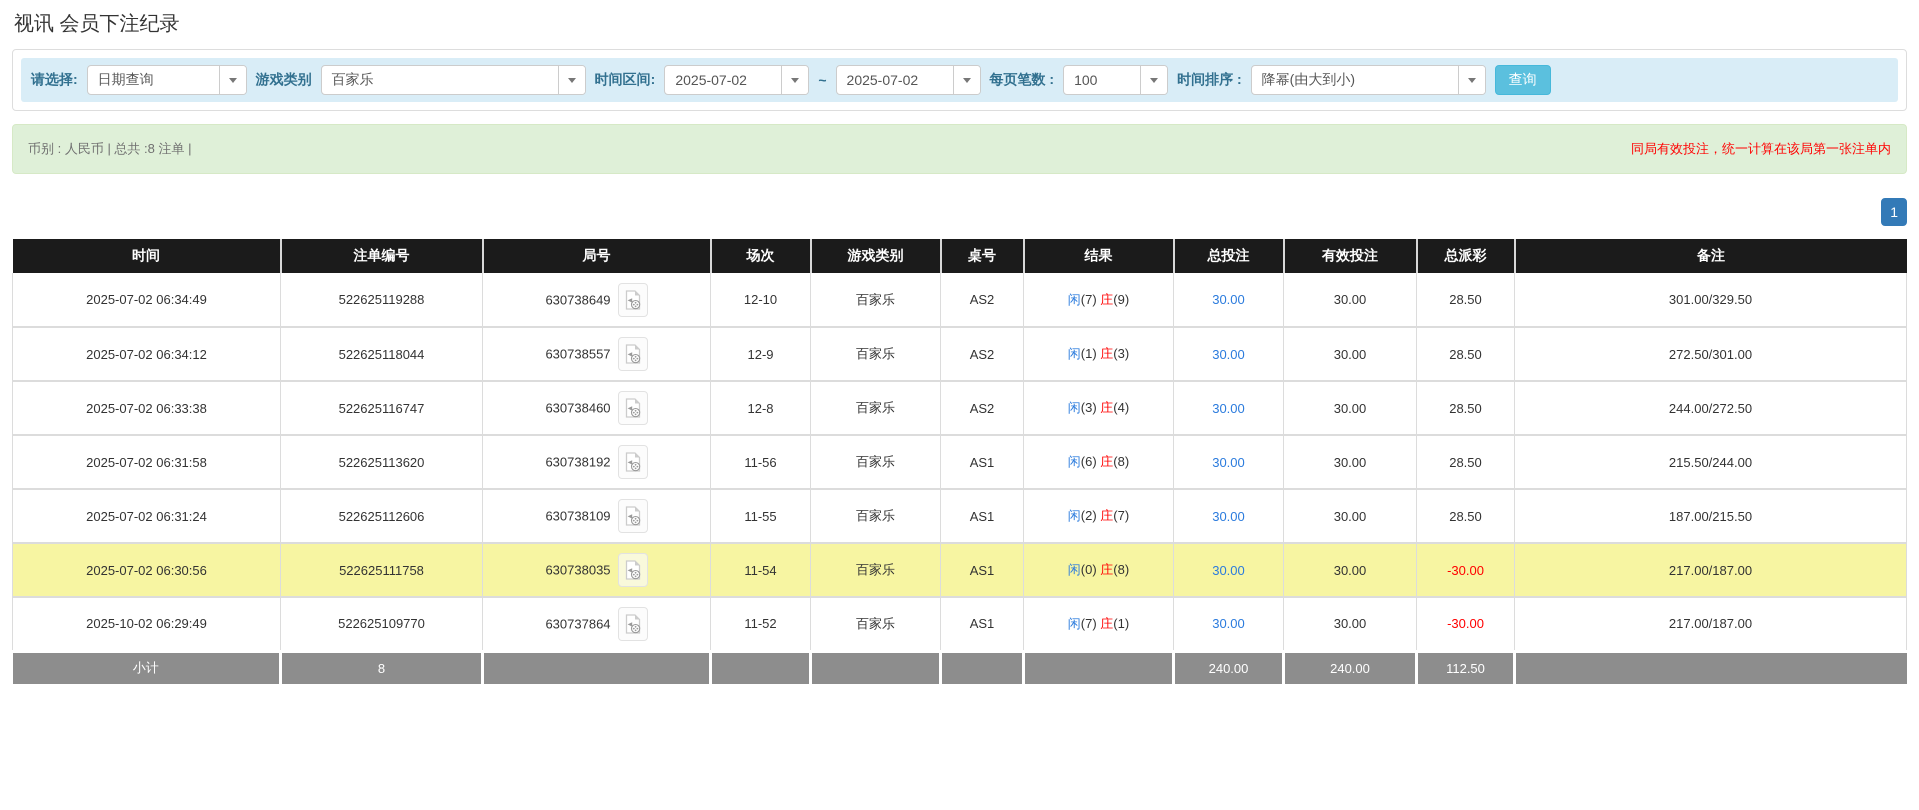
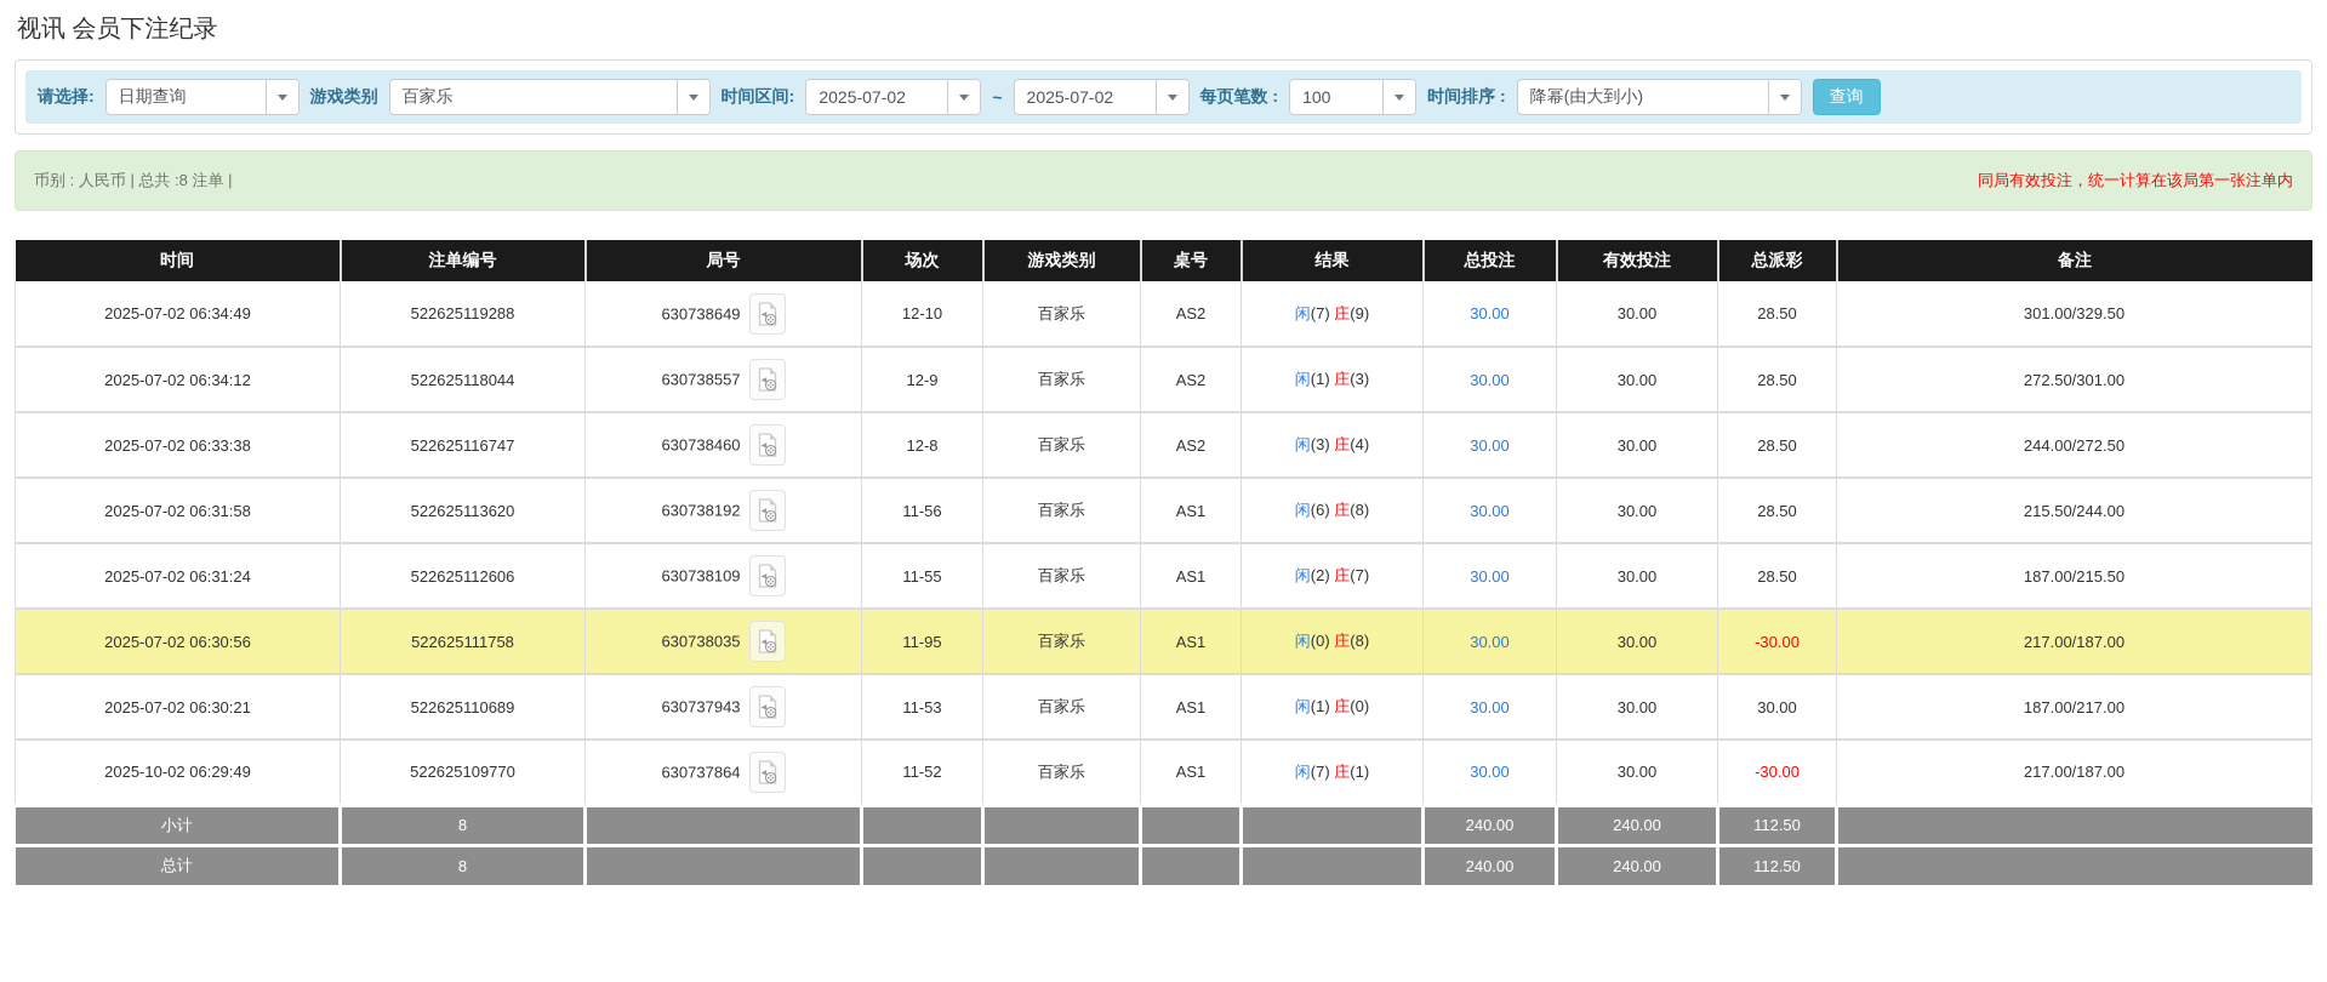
  视讯 会员下注纪录
  请选择:
  日期查询
  游戏类别
  百家乐
  时间区间:
  2025-07-02
  ~
  2025-07-02
  每页笔数 :
  100
  时间排序 :
  降幂(由大到小)
  查询
  币别 : 人民币 | 总共 :8 注单 |
  同局有效投注，统一计算在该局第一张注单内
- 1
  时间	注单编号	局号	场次	游戏类别	桌号	结果	总投注	有效投注	总派彩	备注
  2025-07-02 06:34:49	522625119288	630738649	12-10	百家乐	AS2	闲(7) 庄(9)	30.00	30.00	28.50	301.00/329.50
  2025-07-02 06:34:12	522625118044	630738557	12-9	百家乐	AS2	闲(1) 庄(3)	30.00	30.00	28.50	272.50/301.00
  2025-07-02 06:33:38	522625116747	630738460	12-8	百家乐	AS2	闲(3) 庄(4)	30.00	30.00	28.50	244.00/272.50
  2025-07-02 06:31:58	522625113620	630738192	11-56	百家乐	AS1	闲(6) 庄(8)	30.00	30.00	28.50	215.50/244.00
  2025-07-02 06:31:24	522625112606	630738109	11-55	百家乐	AS1	闲(2) 庄(7)	30.00	30.00	28.50	187.00/215.50
- 2025-07-02 06:30:56	522625111758	630738035	11-54	百家乐	AS1	闲(0) 庄(8)	30.00	30.00	-30.00	217.00/187.00
+ 2025-07-02 06:30:56	522625111758	630738035	11-95	百家乐	AS1	闲(0) 庄(8)	30.00	30.00	-30.00	217.00/187.00
+ 2025-07-02 06:30:21	522625110689	630737943	11-53	百家乐	AS1	闲(1) 庄(0)	30.00	30.00	30.00	187.00/217.00
  2025-10-02 06:29:49	522625109770	630737864	11-52	百家乐	AS1	闲(7) 庄(1)	30.00	30.00	-30.00	217.00/187.00
  小计	8						240.00	240.00	112.50
+ 总计	8						240.00	240.00	112.50
